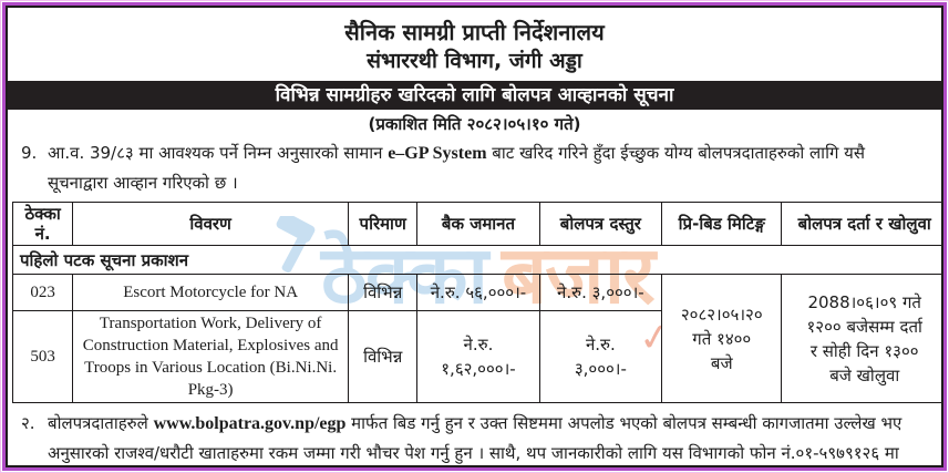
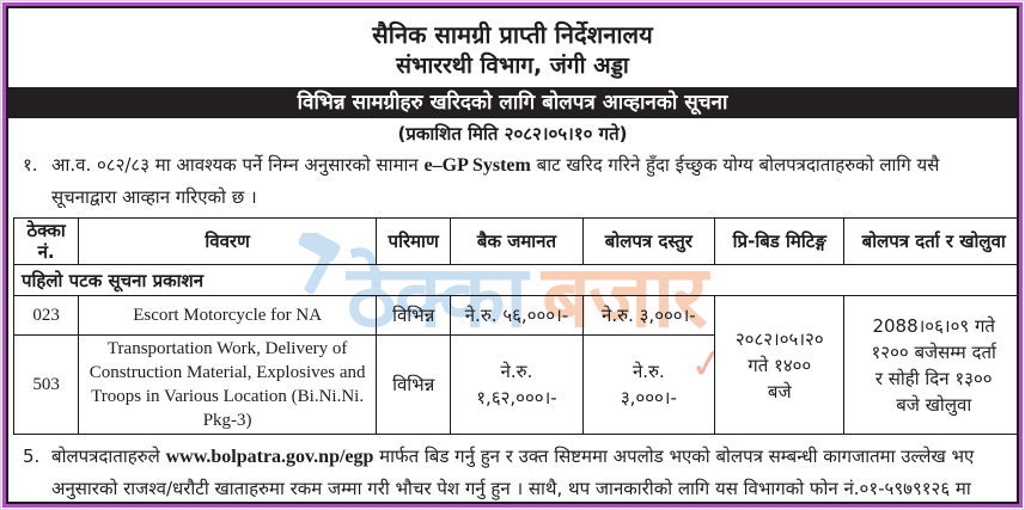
  ठेक्का
  बजार
  सैनिक सामग्री प्राप्ती निर्देशनालय
  संभाररथी विभाग, जंगी अड्डा
  विभिन्न सामग्रीहरु खरिदको लागि बोलपत्र आव्हानको सूचना
  (प्रकाशित मिति २०८२।०५।१० गते)
- 9.
+ १.
- आ.व. 39/८३ मा आवश्यक पर्ने निम्न अनुसारको सामान e–GP System बाट खरिद गरिने हुँदा ईच्छुक योग्य बोलपत्रदाताहरुको लागि यसै सूचनाद्वारा आव्हान गरिएको छ ।
+ आ.व. ०८२/८३ मा आवश्यक पर्ने निम्न अनुसारको सामान e–GP System बाट खरिद गरिने हुँदा ईच्छुक योग्य बोलपत्रदाताहरुको लागि यसै सूचनाद्वारा आव्हान गरिएको छ ।
  ठेक्का नं.	विवरण	परिमाण	बैक जमानत	बोलपत्र दस्तुर	प्रि-बिड मिटिङ्ग	बोलपत्र दर्ता र खोलुवा
  पहिलो पटक सूचना प्रकाशन
  023	Escort Motorcycle for NA	विभिन्न	ने.रु. ५६,०००।-	ने.रु. ३,०००।-	२०८२।०५।२० गते १४०० बजे	2088।०६।०९ गते १२०० बजेसम्म दर्ता र सोही दिन १३०० बजे खोलुवा
  503	Transportation Work, Delivery of Construction Material, Explosives and Troops in Various Location (Bi.Ni.Ni. Pkg-3)	विभिन्न	ने.रु. १,६२,०००।-	ने.रु. ३,०००।-
- २.
+ 5.
  बोलपत्रदाताहरुले www.bolpatra.gov.np/egp मार्फत बिड गर्नु हुन र उक्त सिष्टममा अपलोड भएको बोलपत्र सम्बन्धी कागजातमा उल्लेख भए अनुसारको राजश्व/धरौटी खाताहरुमा रकम जम्मा गरी भौचर पेश गर्नु हुन । साथै, थप जानकारीको लागि यस विभागको फोन नं.०१-५९७९१२६ मा
